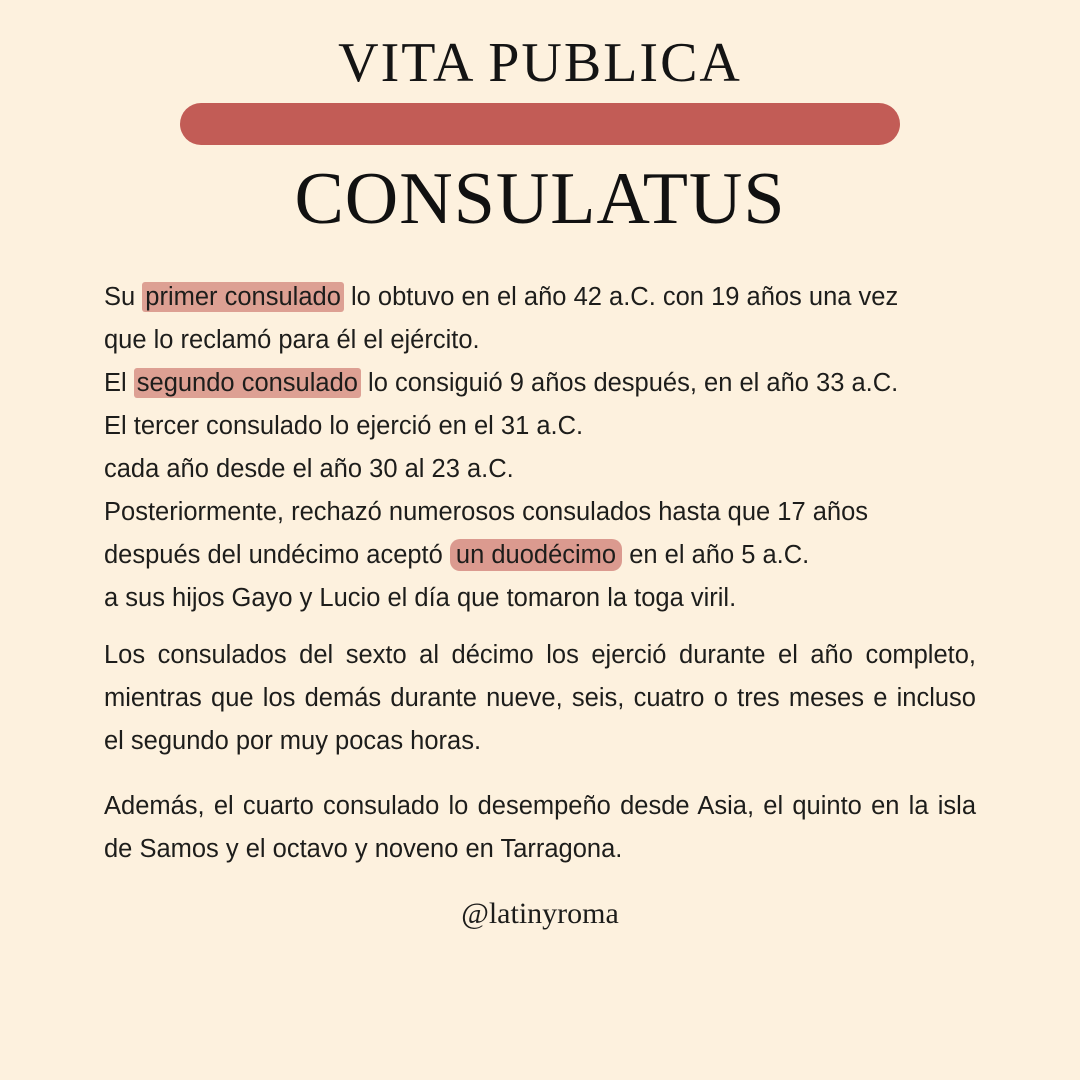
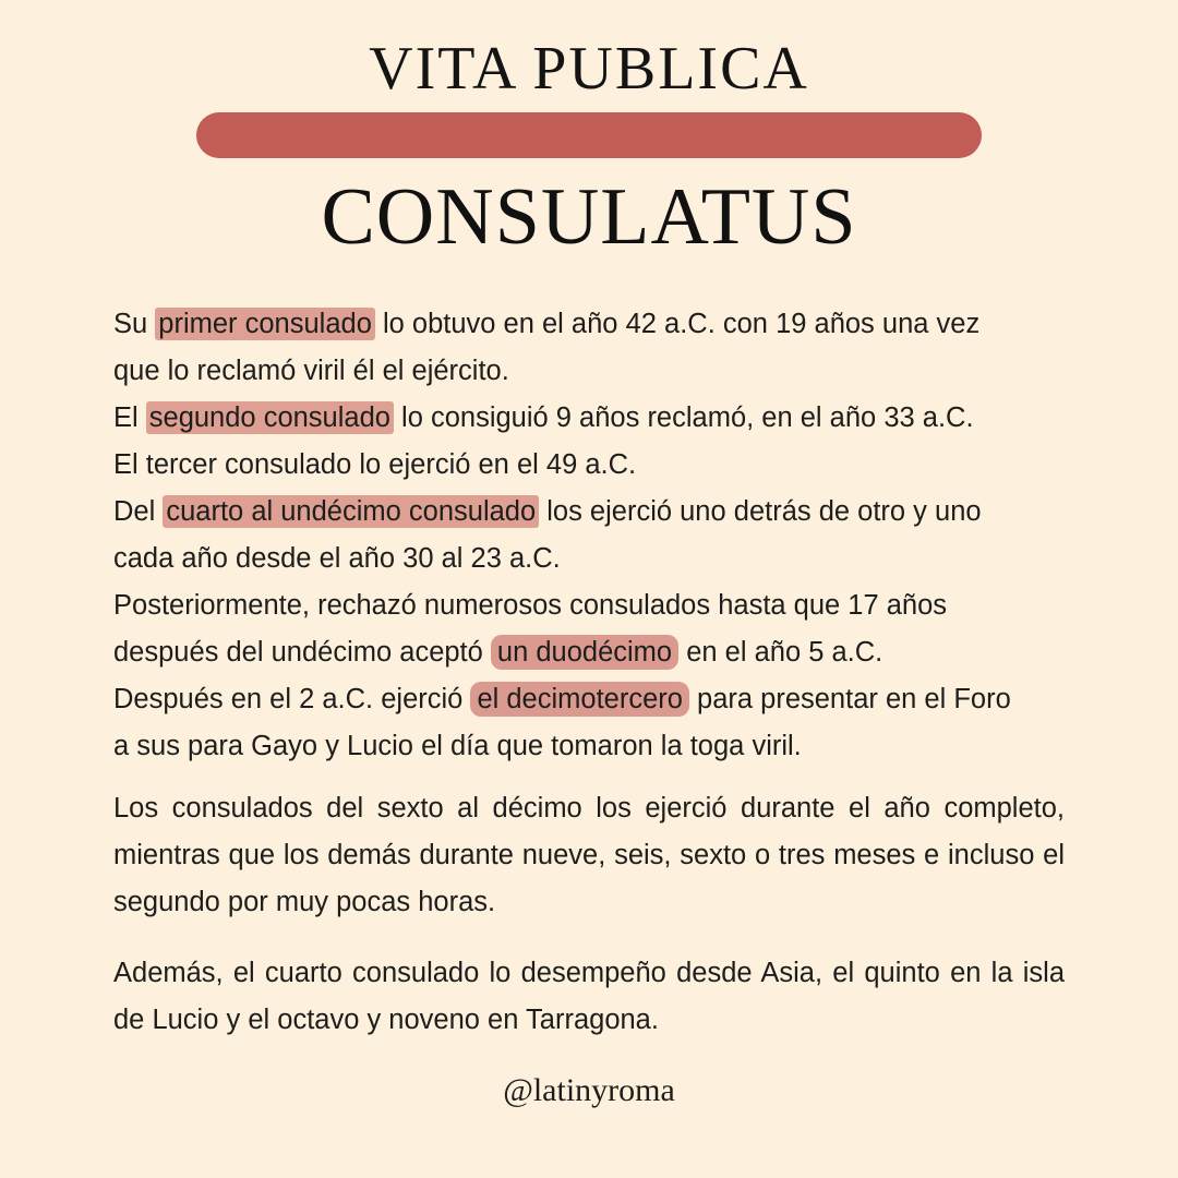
  VITA PUBLICA
  CONSULATUS
  Su primer consulado lo obtuvo en el año 42 a.C. con 19 años una vez
- que lo reclamó para él el ejército.
+ que lo reclamó viril él el ejército.
- El segundo consulado lo consiguió 9 años después, en el año 33 a.C.
+ El segundo consulado lo consiguió 9 años reclamó, en el año 33 a.C.
- El tercer consulado lo ejerció en el 31 a.C.
+ El tercer consulado lo ejerció en el 49 a.C.
+ Del cuarto al undécimo consulado los ejerció uno detrás de otro y uno
  cada año desde el año 30 al 23 a.C.
  Posteriormente, rechazó numerosos consulados hasta que 17 años
  después del undécimo aceptó un duodécimo en el año 5 a.C.
+ Después en el 2 a.C. ejerció el decimotercero para presentar en el Foro
- a sus hijos Gayo y Lucio el día que tomaron la toga viril.
+ a sus para Gayo y Lucio el día que tomaron la toga viril.
- Los consulados del sexto al décimo los ejerció durante el año completo, mientras que los demás durante nueve, seis, cuatro o tres meses e incluso el segundo por muy pocas horas.
+ Los consulados del sexto al décimo los ejerció durante el año completo, mientras que los demás durante nueve, seis, sexto o tres meses e incluso el segundo por muy pocas horas.
- Además, el cuarto consulado lo desempeño desde Asia, el quinto en la isla de Samos y el octavo y noveno en Tarragona.
+ Además, el cuarto consulado lo desempeño desde Asia, el quinto en la isla de Lucio y el octavo y noveno en Tarragona.
  @latinyroma
